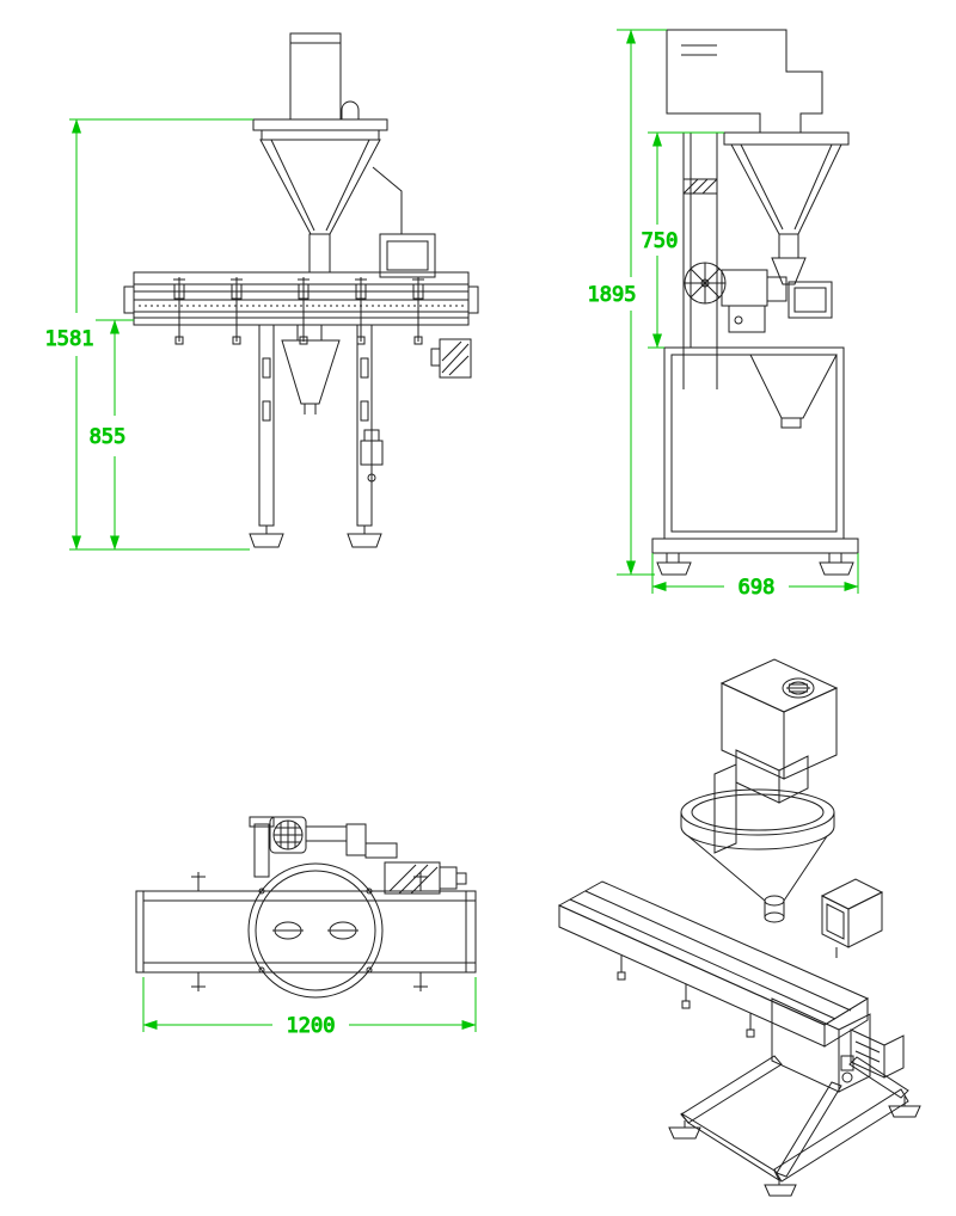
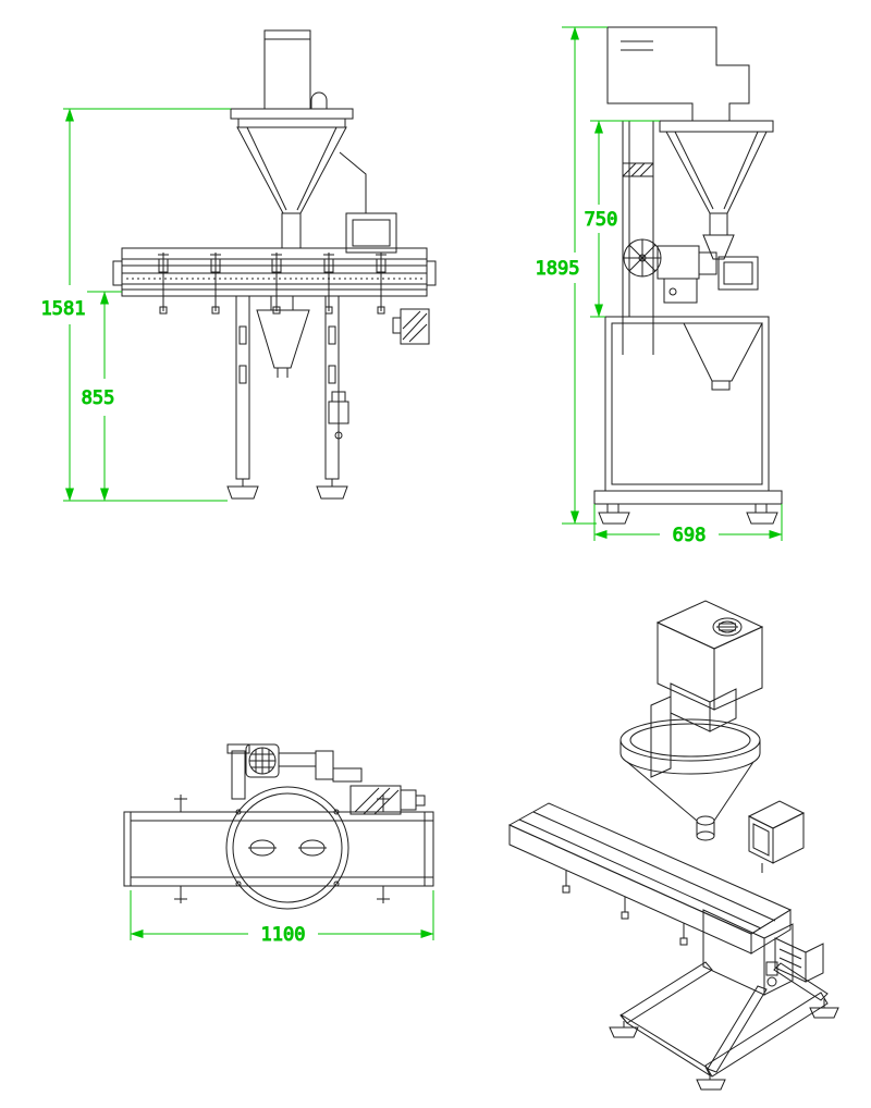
  1581
  855
  1895
  750
  698
- 1200
+ 1100
